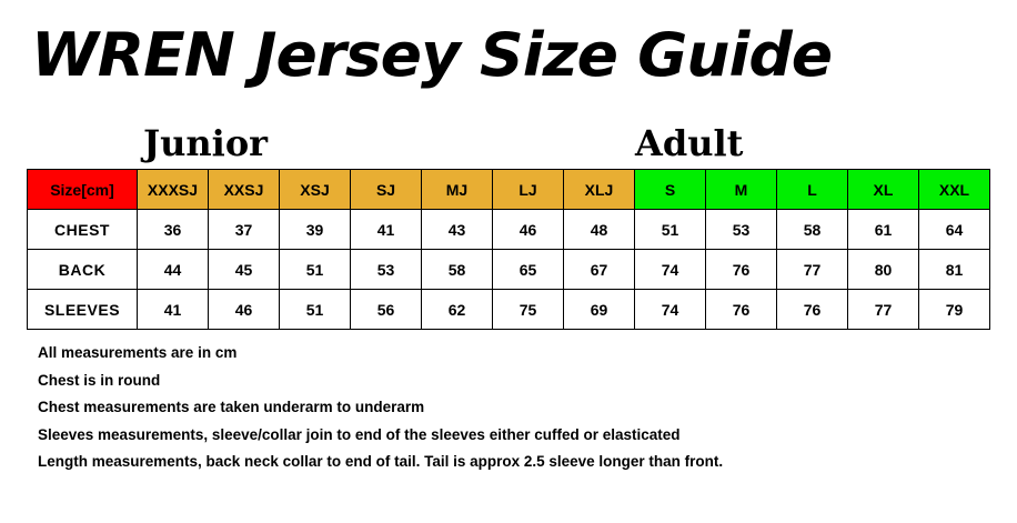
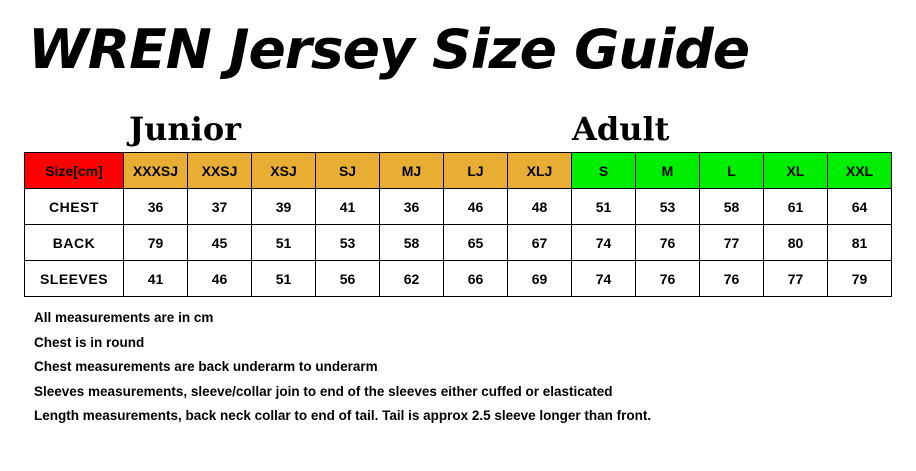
  WREN Jersey Size Guide
  Junior
  Adult
  Size[cm]	XXXSJ	XXSJ	XSJ	SJ	MJ	LJ	XLJ	S	M	L	XL	XXL
- CHEST	36	37	39	41	43	46	48	51	53	58	61	64
+ CHEST	36	37	39	41	36	46	48	51	53	58	61	64
- BACK	44	45	51	53	58	65	67	74	76	77	80	81
+ BACK	79	45	51	53	58	65	67	74	76	77	80	81
- SLEEVES	41	46	51	56	62	75	69	74	76	76	77	79
+ SLEEVES	41	46	51	56	62	66	69	74	76	76	77	79
  All measurements are in cm
  Chest is in round
- Chest measurements are taken underarm to underarm
+ Chest measurements are back underarm to underarm
  Sleeves measurements, sleeve/collar join to end of the sleeves either cuffed or elasticated
  Length measurements, back neck collar to end of tail. Tail is approx 2.5 sleeve longer than front.
